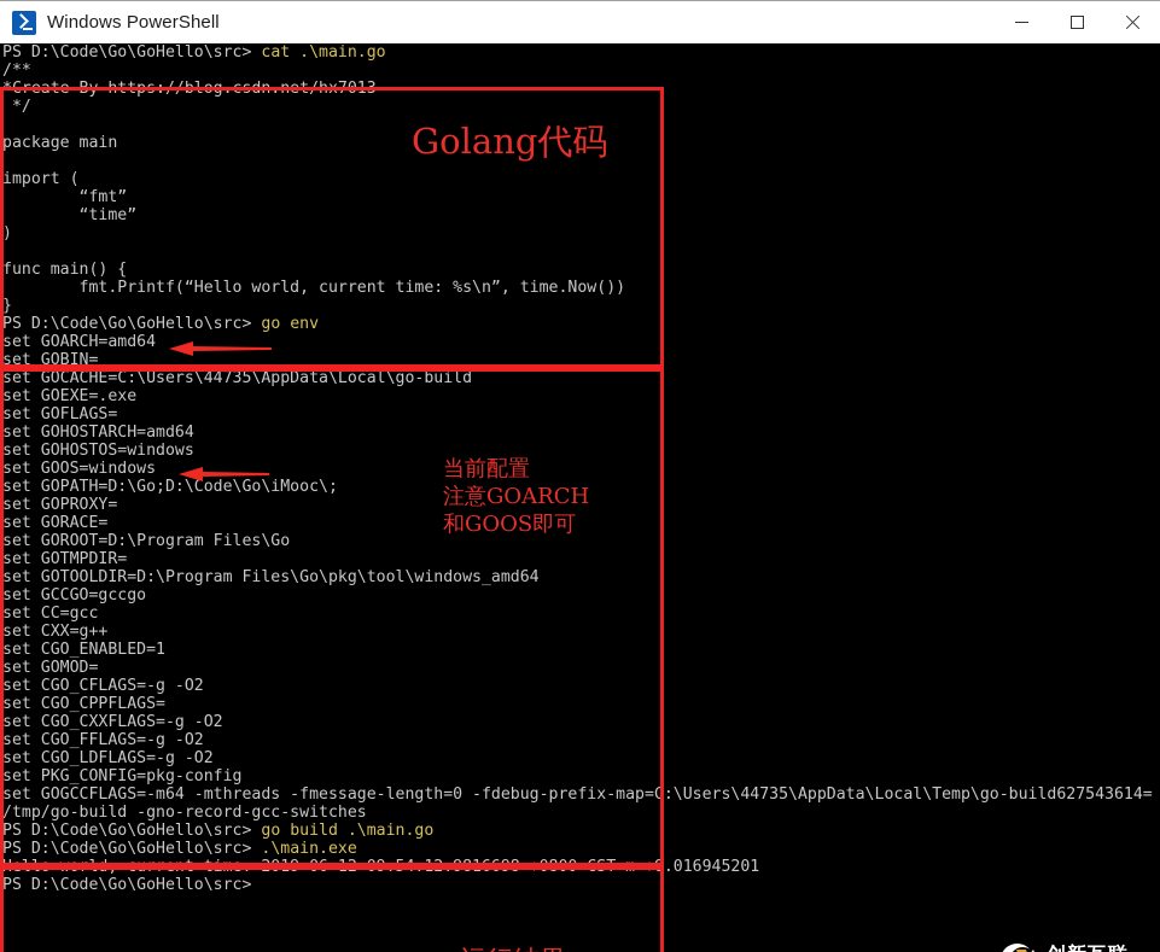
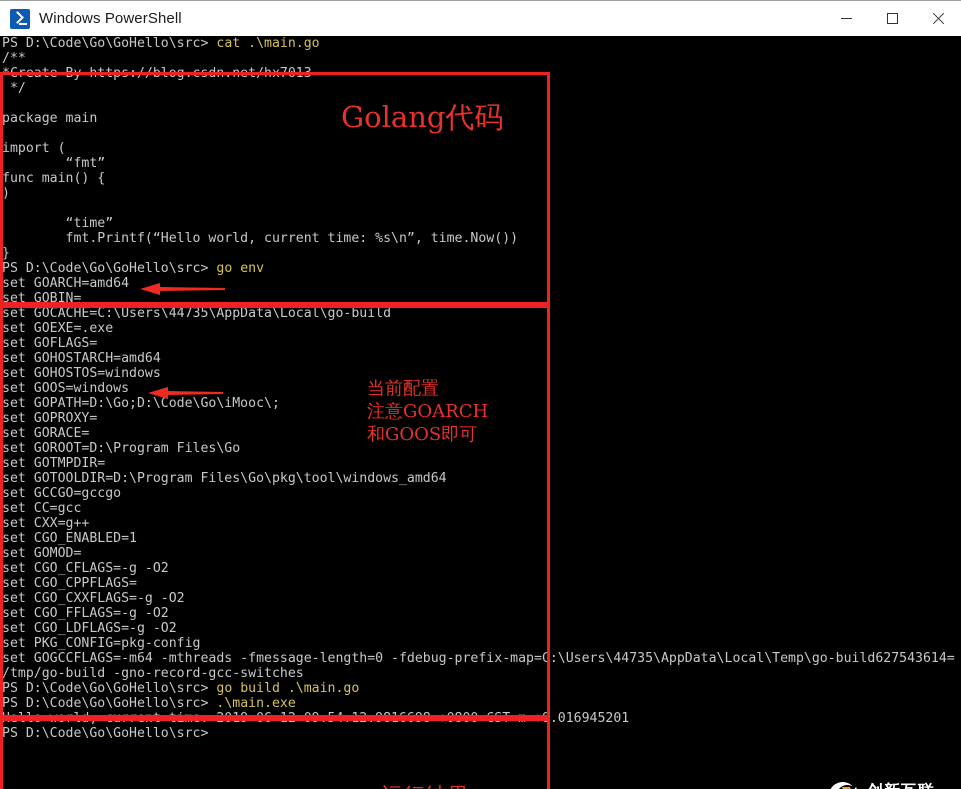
  Windows PowerShell
  PS D:\Code\Go\GoHello\src> cat .\main.go
  /**
  *Create By https://blog.csdn.net/hx7013
  */
  package main
  import (
  “fmt”
- “time”
+ func main() {
  )
- func main() {
+ “time”
  fmt.Printf(“Hello world, current time: %s\n”, time.Now())
  }
  PS D:\Code\Go\GoHello\src> go env
  set GOARCH=amd64
  set GOBIN=
  set GOCACHE=C:\Users\44735\AppData\Local\go-build
  set GOEXE=.exe
  set GOFLAGS=
  set GOHOSTARCH=amd64
  set GOHOSTOS=windows
  set GOOS=windows
  set GOPATH=D:\Go;D:\Code\Go\iMooc\;
  set GOPROXY=
  set GORACE=
  set GOROOT=D:\Program Files\Go
  set GOTMPDIR=
  set GOTOOLDIR=D:\Program Files\Go\pkg\tool\windows_amd64
  set GCCGO=gccgo
  set CC=gcc
  set CXX=g++
  set CGO_ENABLED=1
  set GOMOD=
  set CGO_CFLAGS=-g -O2
  set CGO_CPPFLAGS=
  set CGO_CXXFLAGS=-g -O2
  set CGO_FFLAGS=-g -O2
  set CGO_LDFLAGS=-g -O2
  set PKG_CONFIG=pkg-config
  set GOGCCFLAGS=-m64 -mthreads -fmessage-length=0 -fdebug-prefix-map=C:\Users\44735\AppData\Local\Temp\go-build627543614=
  /tmp/go-build -gno-record-gcc-switches
  PS D:\Code\Go\GoHello\src> go build .\main.go
  PS D:\Code\Go\GoHello\src> .\main.exe
  Hello world, current time: 2019-06-12 09:54:12.9816698 +0800 CST m=+0.016945201
  PS D:\Code\Go\GoHello\src>
  Golang代码
  当前配置
  注意GOARCH
  和GOOS即可
